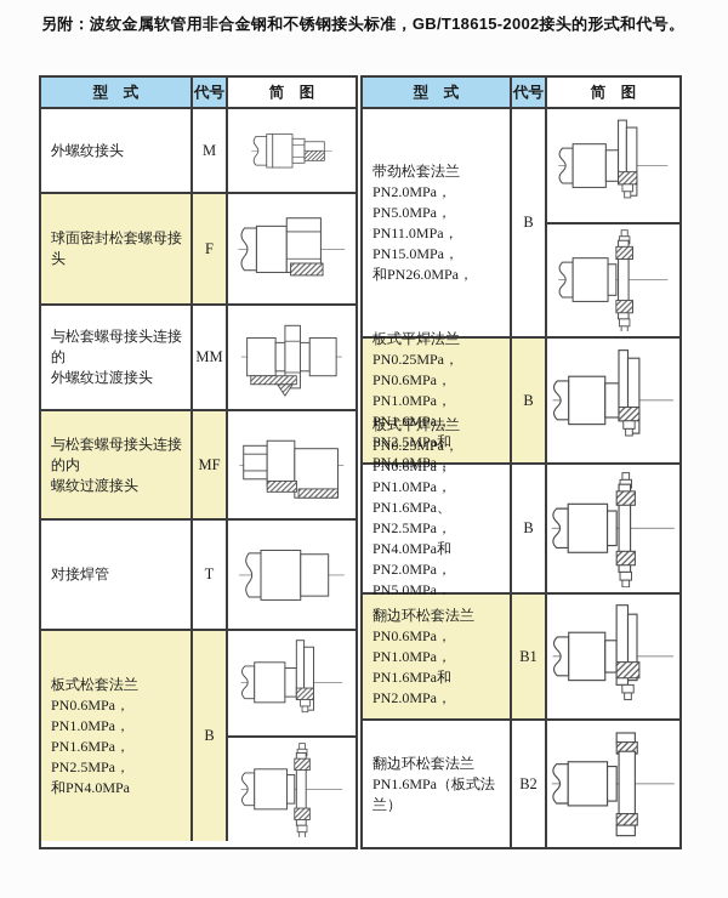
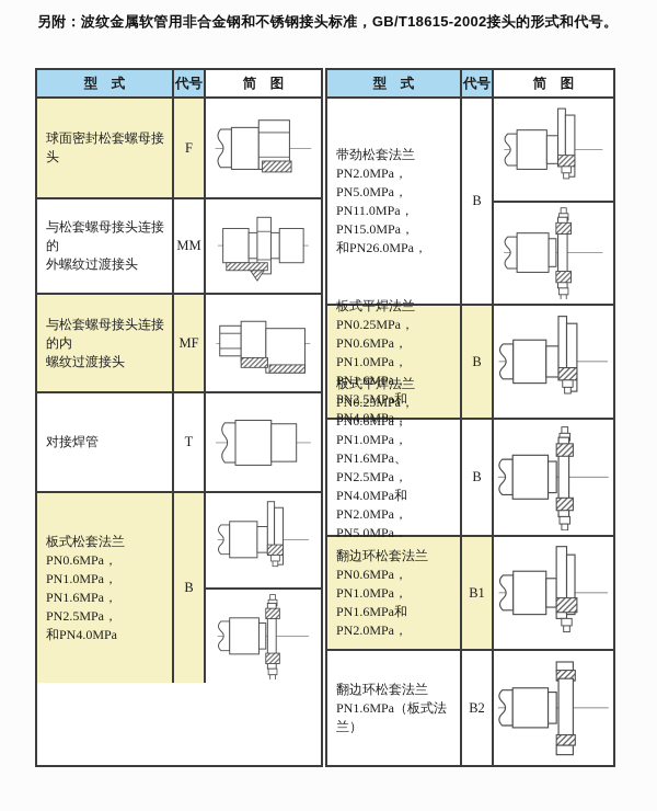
  另附：波纹金属软管用非合金钢和不锈钢接头标准，GB/T18615-2002接头的形式和代号。
  型 式
  代号
  简 图
- 外螺纹接头
- M
  球面密封松套螺母接头
  F
  与松套螺母接头连接的
  外螺纹过渡接头
  MM
  与松套螺母接头连接的内
  螺纹过渡接头
  MF
  对接焊管
  T
  板式松套法兰
  PN0.6MPa，PN1.0MPa，
  PN1.6MPa，PN2.5MPa，
  和PN4.0MPa
  B
  型 式
  代号
  简 图
  带劲松套法兰
  PN2.0MPa，PN5.0MPa，
  PN11.0MPa，PN15.0MPa，
  和PN26.0MPa，
  B
  板式平焊法兰
  PN0.25MPa，PN0.6MPa，
  PN1.0MPa，PN1.6MPa，
  PN2.5MPa和PN4.0MPa，
  B
  板式平焊法兰
  PN0.25MPa，PN0.6MPa，
  PN1.0MPa，PN1.6MPa、
  PN2.5MPa，PN4.0MPa和
  PN2.0MPa，PN5.0MPa，
  B
  翻边环松套法兰
  PN0.6MPa，PN1.0MPa，
  PN1.6MPa和PN2.0MPa，
  B1
  翻边环松套法兰
  PN1.6MPa（板式法兰）
  B2
